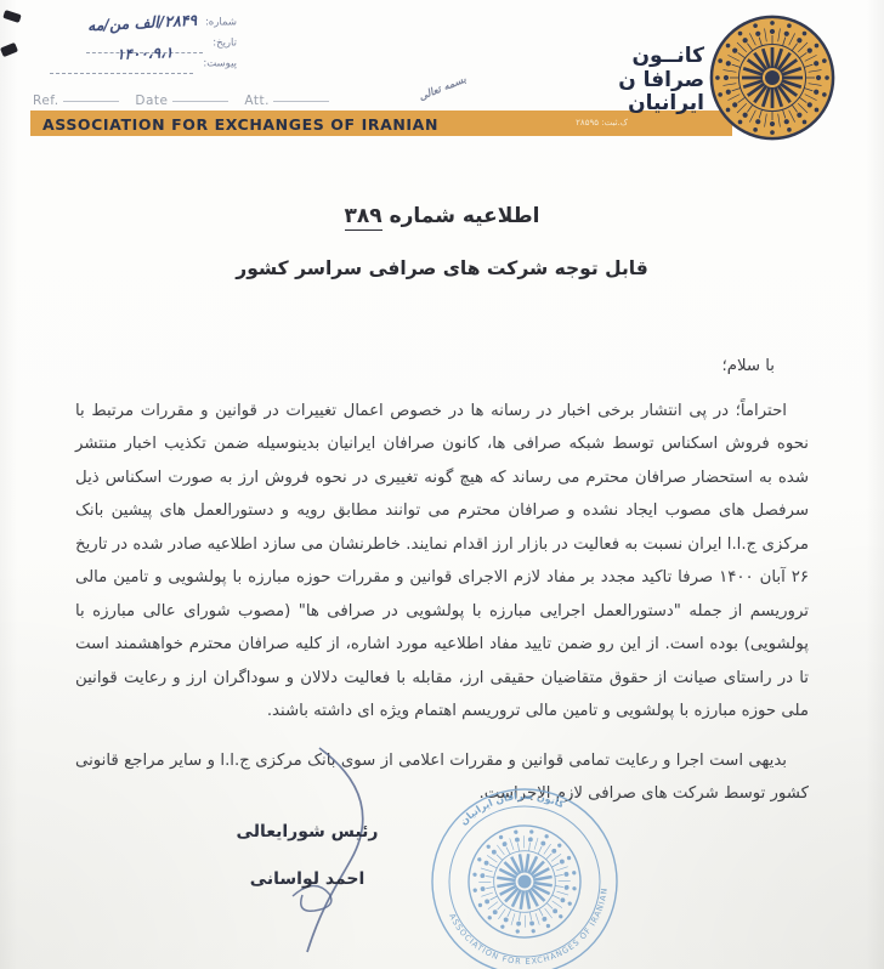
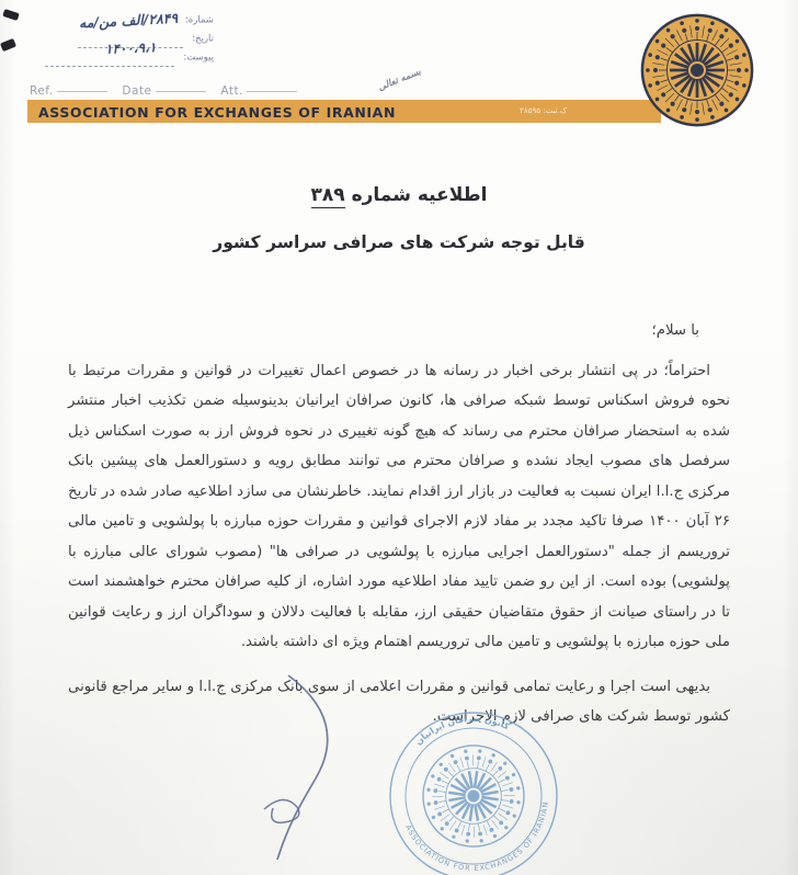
- کانــون
- صرافا ن
- ایرانیان
- رئیس شورایعالی
- احمد لواسانی
